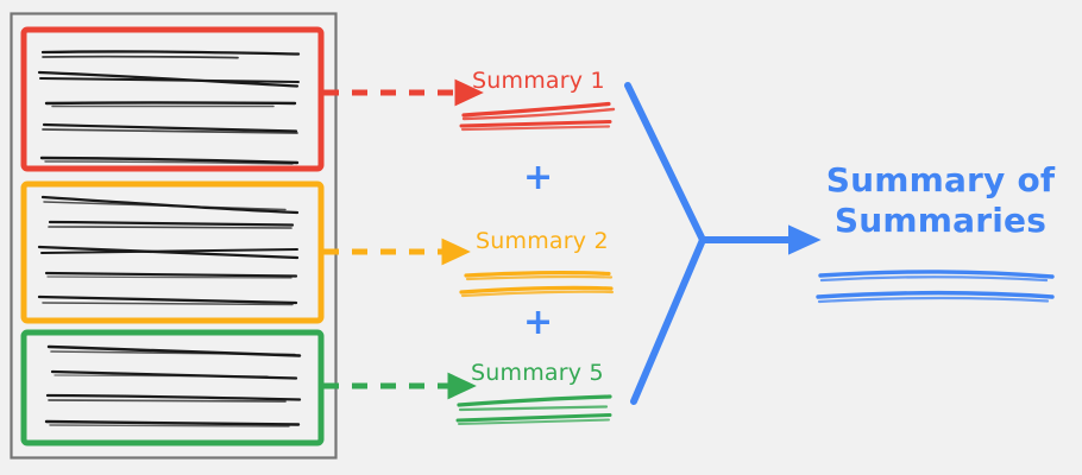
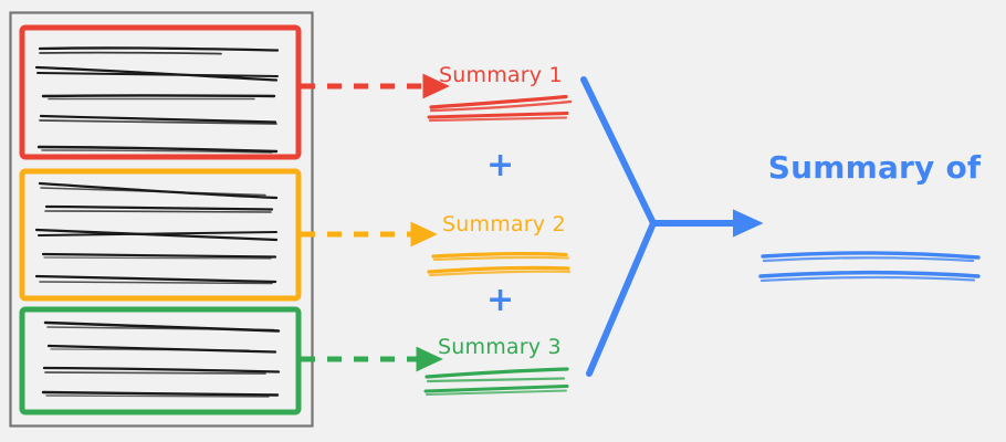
  Summary 1
  Summary 2
- Summary 5
+ Summary 3
  +
  +
  Summary of
- Summaries
